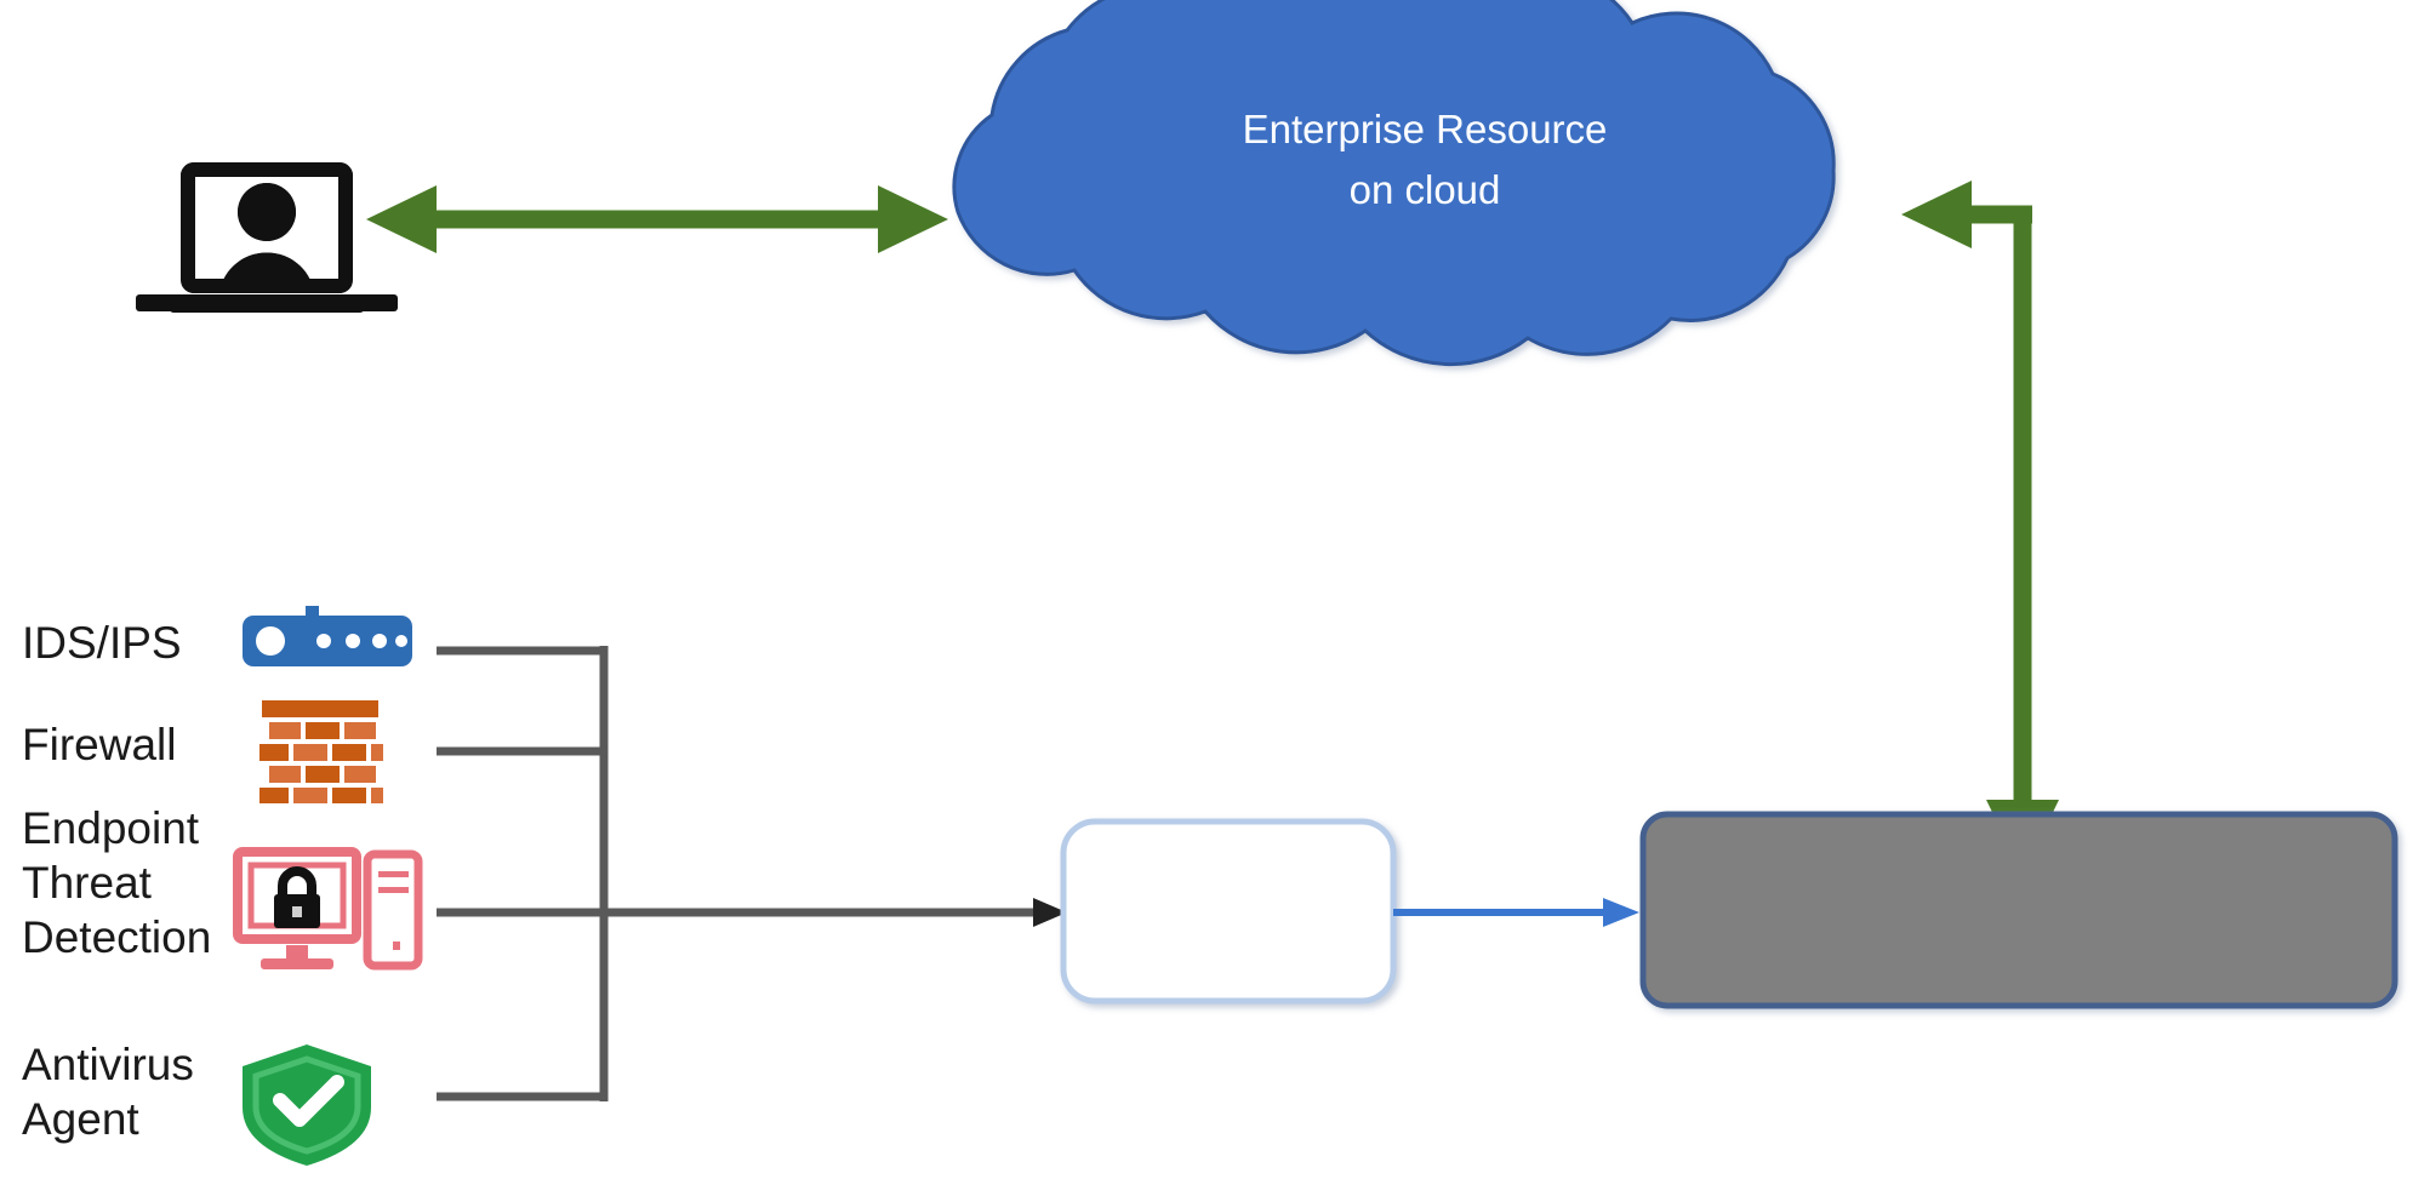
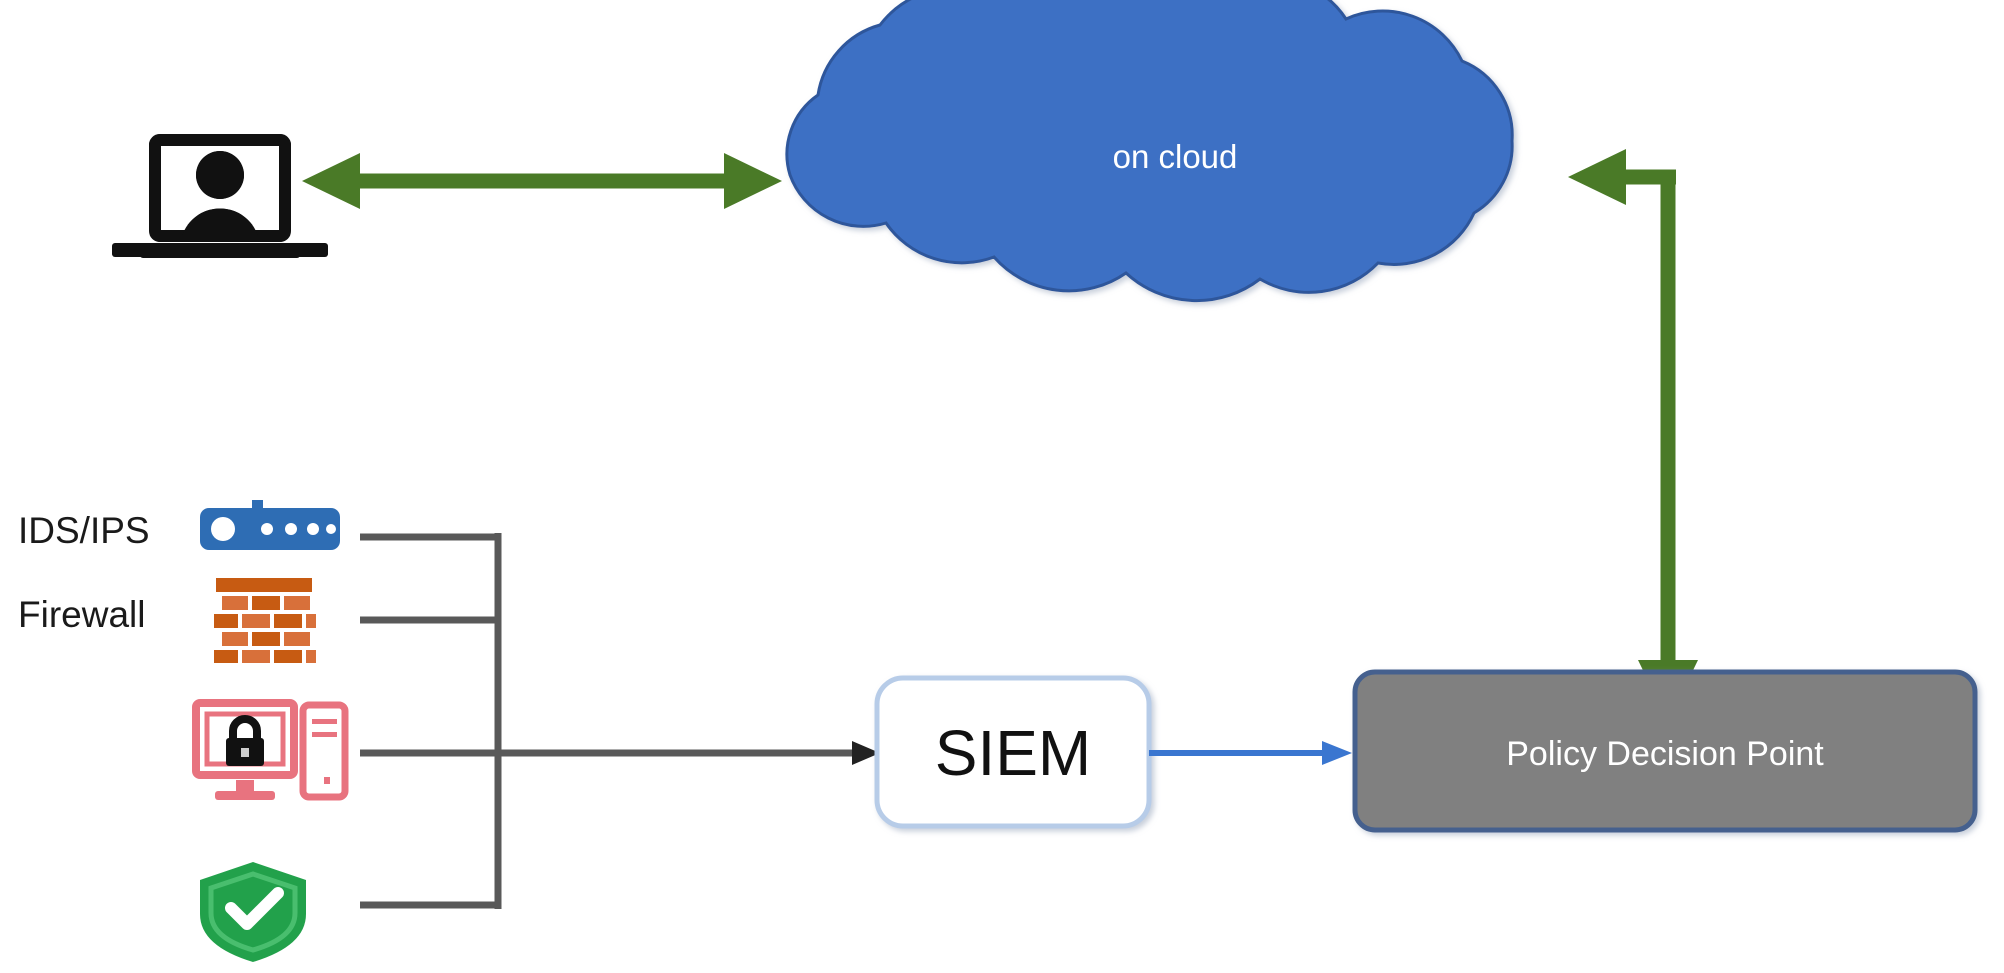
- Enterprise Resource
  on cloud
+ SIEM
+ Policy Decision Point
  IDS/IPS
  Firewall
- Endpoint
- Threat
- Detection
- Antivirus
- Agent
